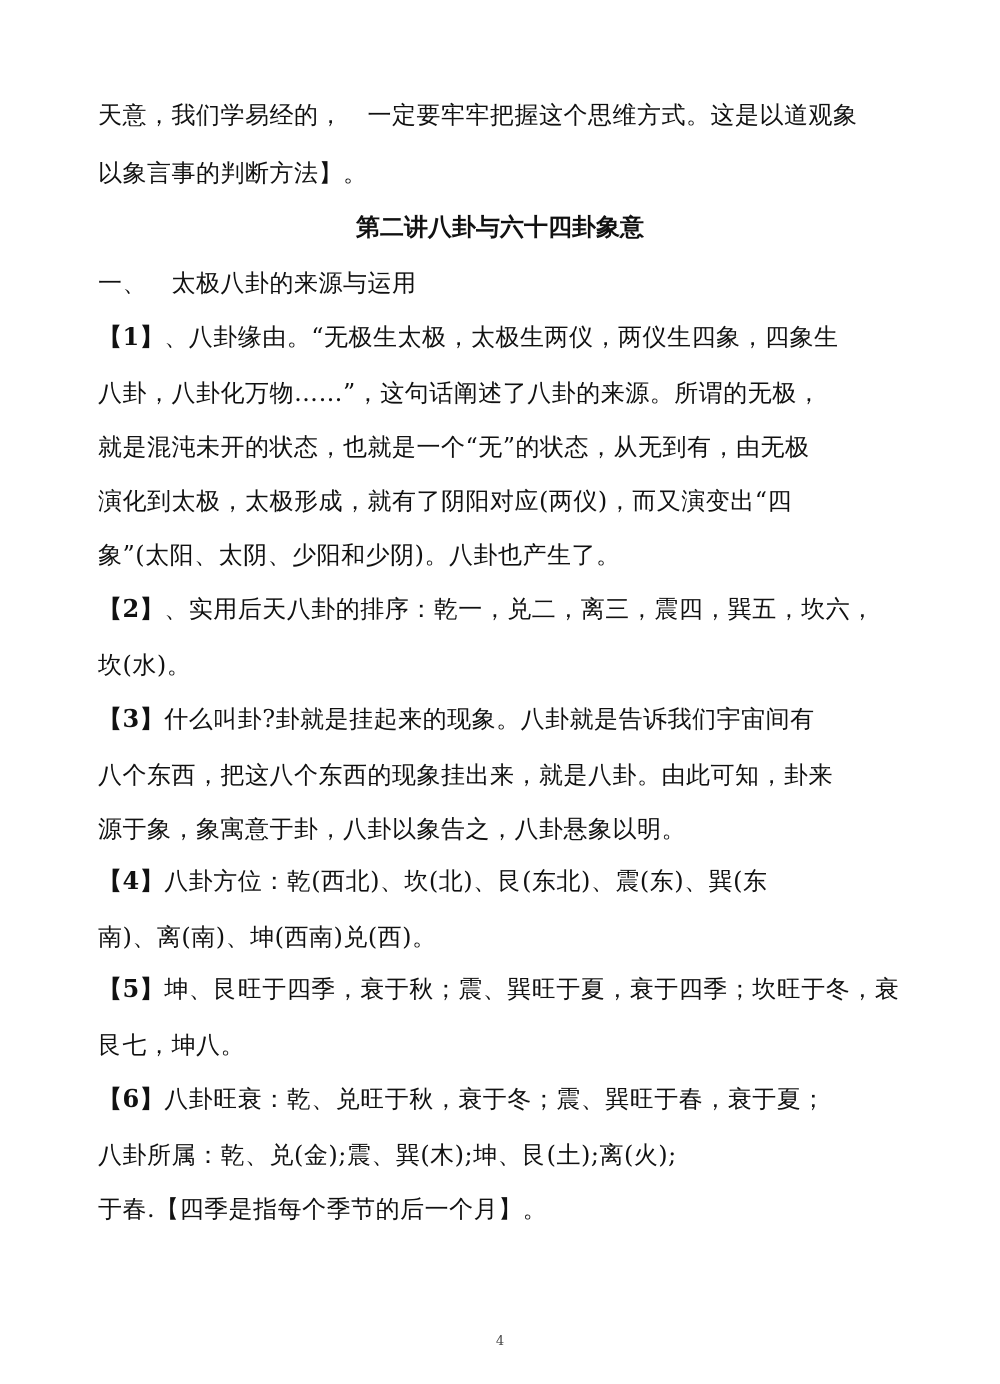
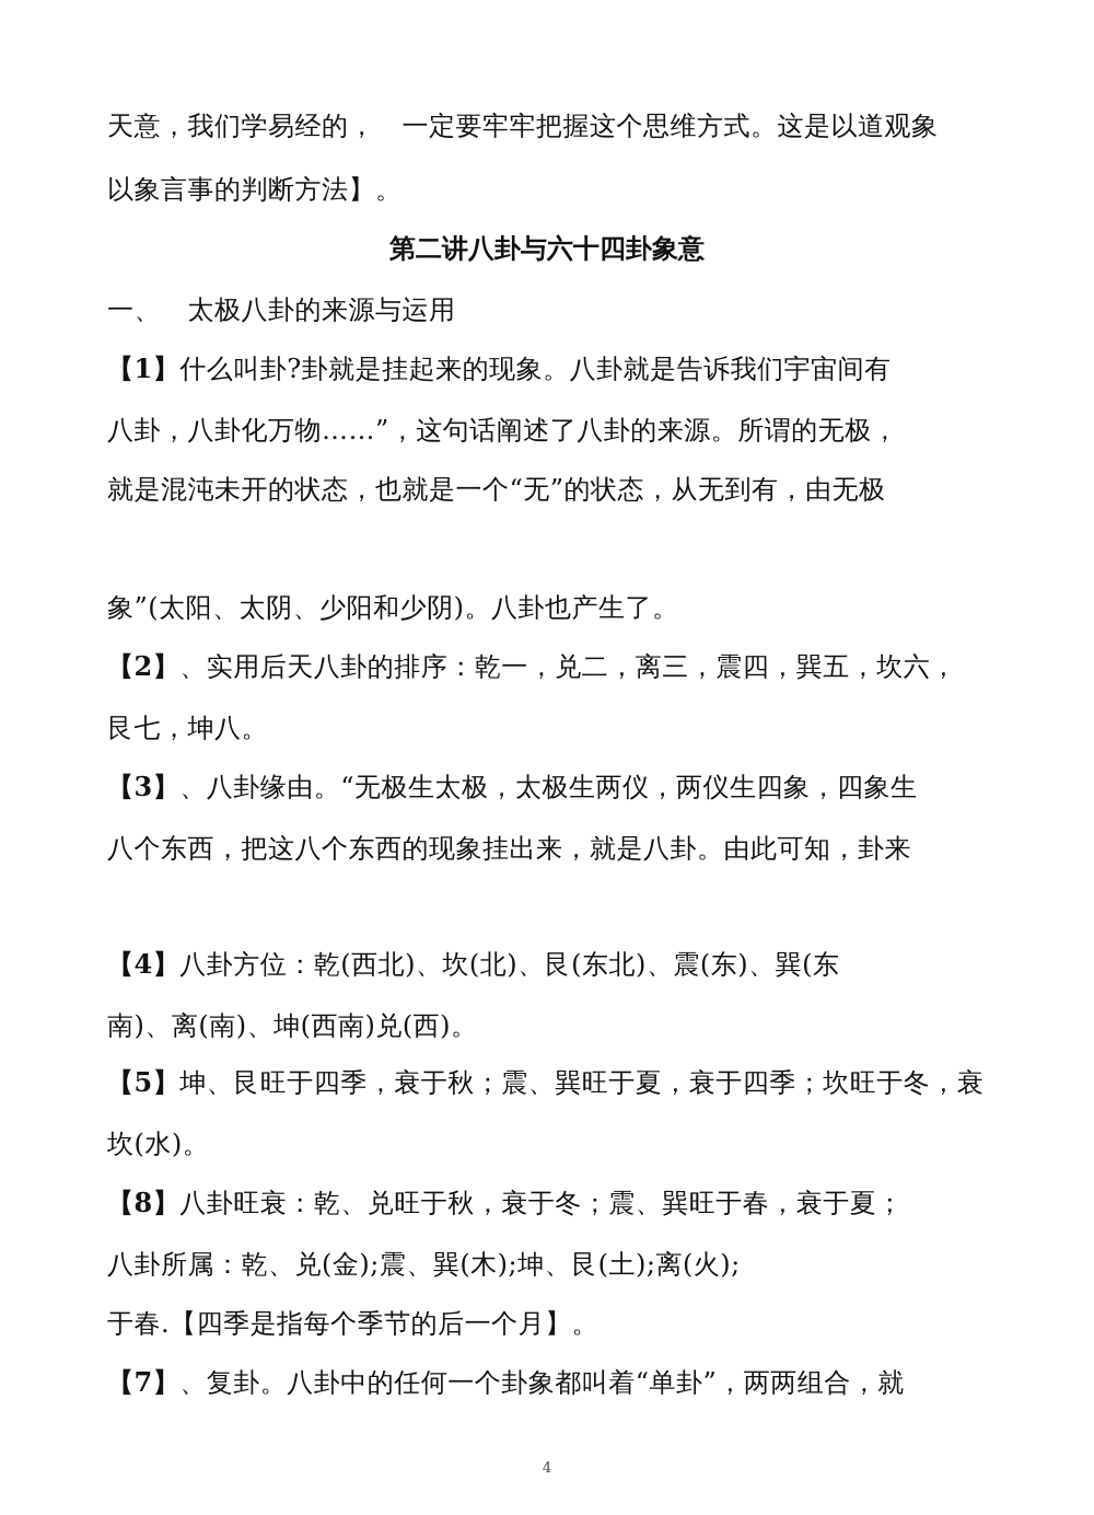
  天意，我们学易经的， 一定要牢牢把握这个思维方式。这是以道观象
  以象言事的判断方法】。
  第二讲八卦与六十四卦象意
  一、 太极八卦的来源与运用
- 【1】、八卦缘由。“无极生太极，太极生两仪，两仪生四象，四象生
+ 【1】什么叫卦?卦就是挂起来的现象。八卦就是告诉我们宇宙间有
  八卦，八卦化万物……”，这句话阐述了八卦的来源。所谓的无极，
  就是混沌未开的状态，也就是一个“无”的状态，从无到有，由无极
- 演化到太极，太极形成，就有了阴阳对应(两仪)，而又演变出“四
  象”(太阳、太阴、少阳和少阴)。八卦也产生了。
  【2】、实用后天八卦的排序：乾一，兑二，离三，震四，巽五，坎六，
- 坎(水)。
+ 艮七，坤八。
- 【3】什么叫卦?卦就是挂起来的现象。八卦就是告诉我们宇宙间有
+ 【3】、八卦缘由。“无极生太极，太极生两仪，两仪生四象，四象生
  八个东西，把这八个东西的现象挂出来，就是八卦。由此可知，卦来
- 源于象，象寓意于卦，八卦以象告之，八卦悬象以明。
  【4】八卦方位：乾(西北)、坎(北)、艮(东北)、震(东)、巽(东
  南)、离(南)、坤(西南)兑(西)。
  【5】坤、艮旺于四季，衰于秋；震、巽旺于夏，衰于四季；坎旺于冬，衰
- 艮七，坤八。
+ 坎(水)。
- 【6】八卦旺衰：乾、兑旺于秋，衰于冬；震、巽旺于春，衰于夏；
+ 【8】八卦旺衰：乾、兑旺于秋，衰于冬；震、巽旺于春，衰于夏；
  八卦所属：乾、兑(金);震、巽(木);坤、艮(土);离(火);
  于春.【四季是指每个季节的后一个月】。
+ 【7】、复卦。八卦中的任何一个卦象都叫着“单卦”，两两组合，就
  4
